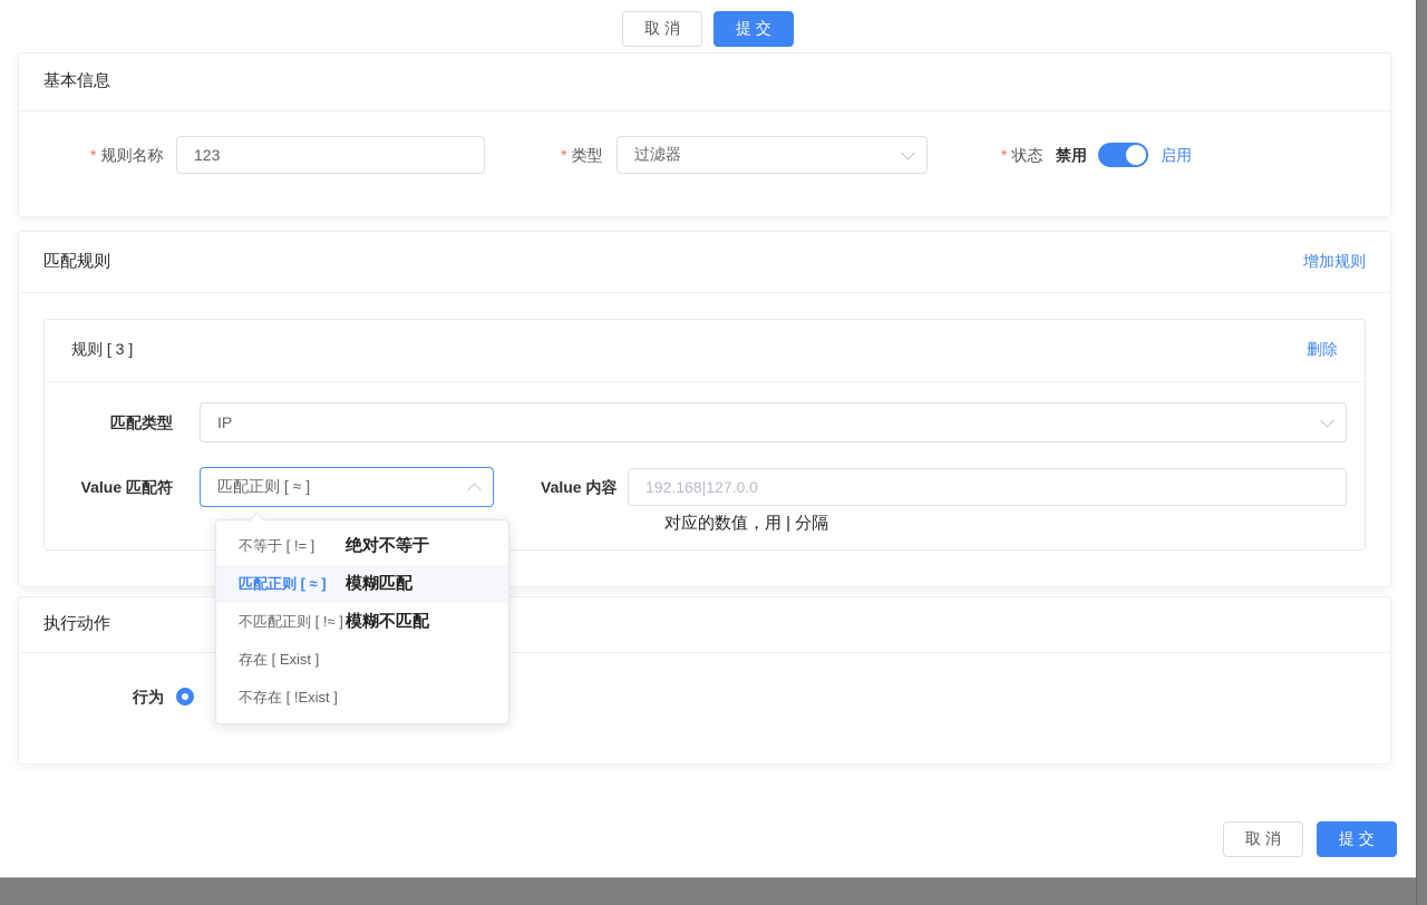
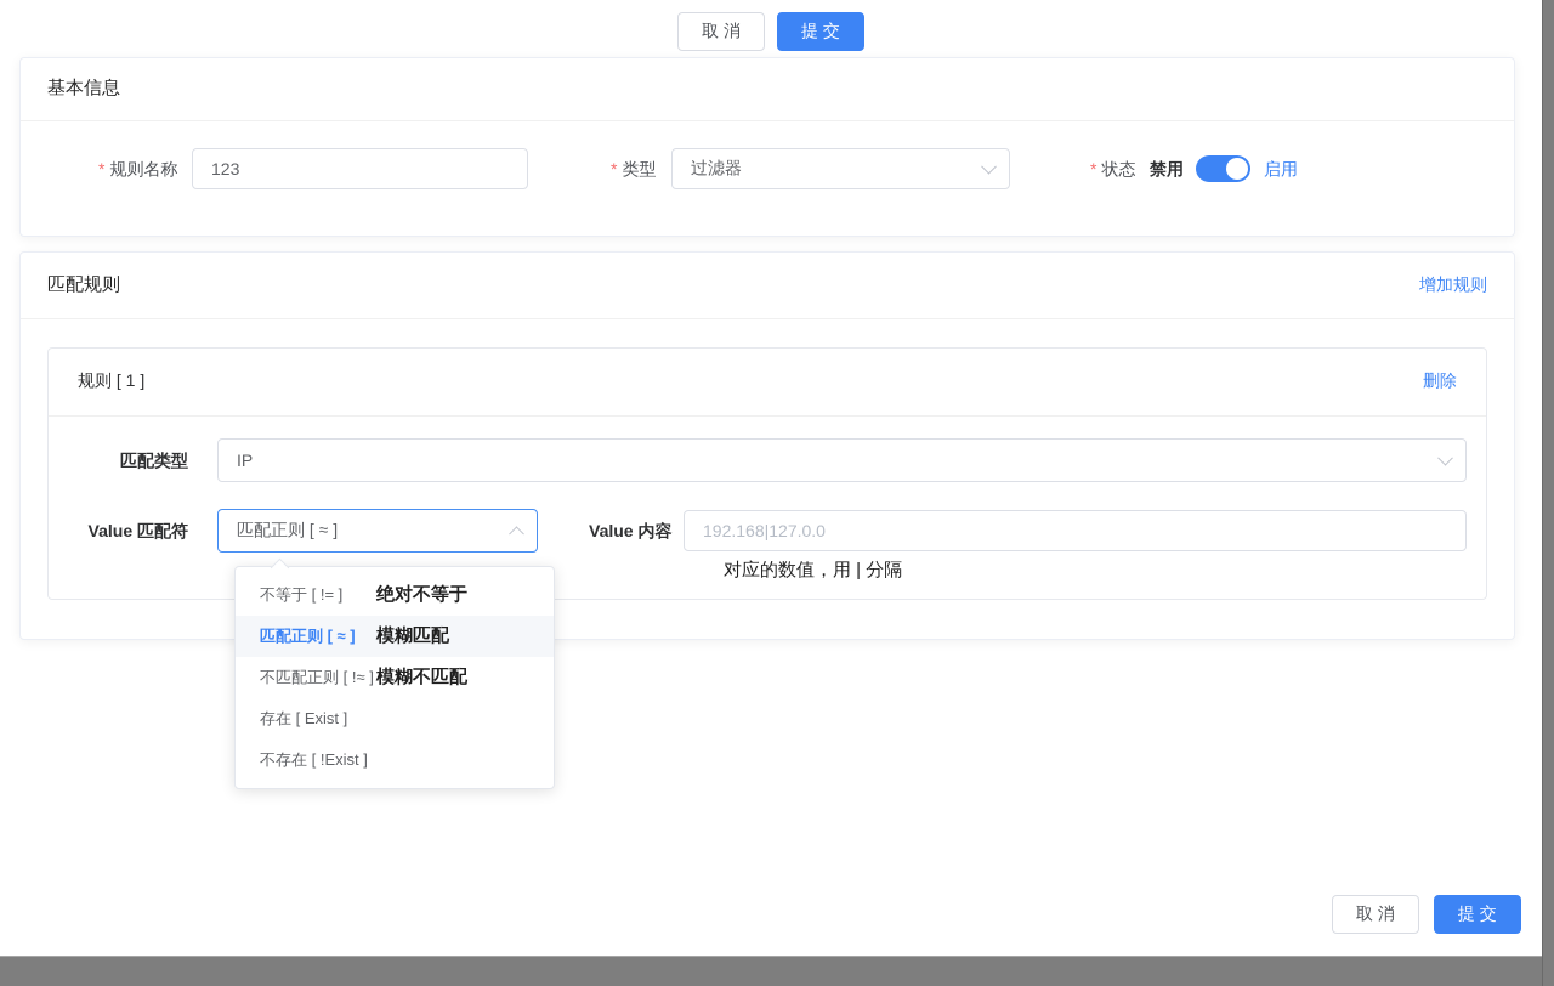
  取 消
  提 交
  基本信息
  * 规则名称
  123
  * 类型
  过滤器
  * 状态
  禁用
  启用
  匹配规则
  增加规则
- 规则 [ 3 ]
+ 规则 [ 1 ]
  删除
  匹配类型
  IP
  Value 匹配符
  匹配正则 [ ≈ ]
  Value 内容
  192.168|127.0.0
  对应的数值，用 | 分隔
- 执行动作
- 行为
  不等于 [ != ]
  绝对不等于
  匹配正则 [ ≈ ]
  模糊匹配
  不匹配正则 [ !≈ ]
  模糊不匹配
  存在 [ Exist ]
  不存在 [ !Exist ]
  取 消
  提 交
